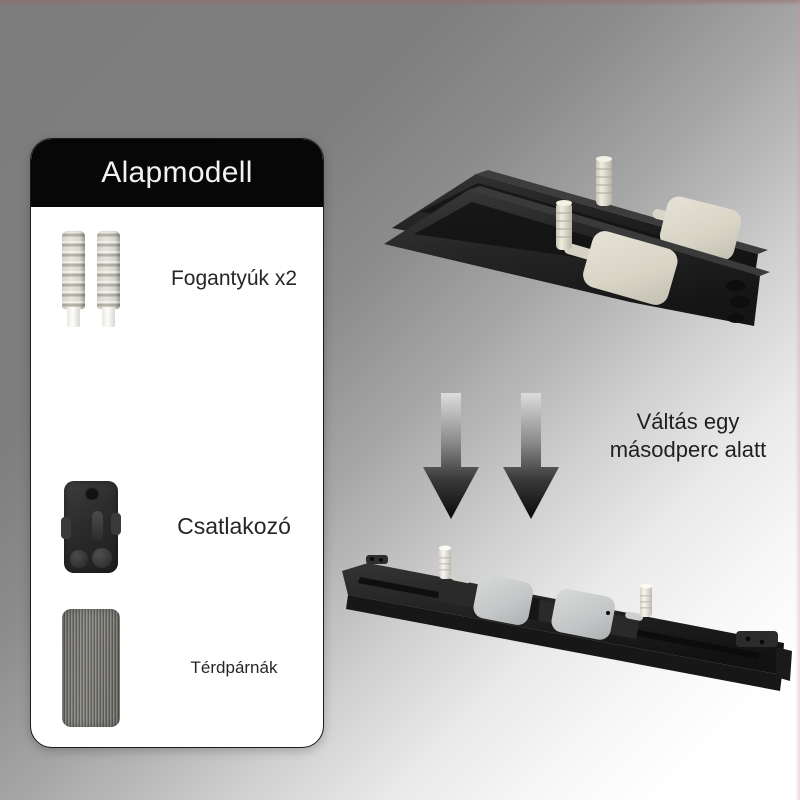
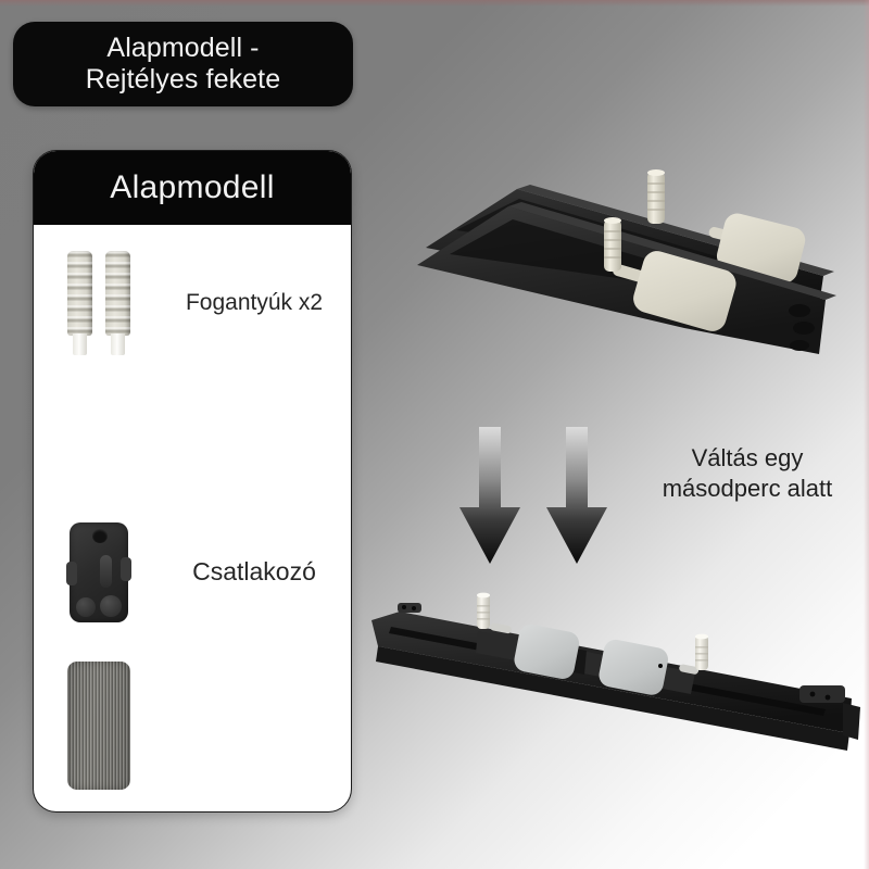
+ Alapmodell -
+ Rejtélyes fekete
  Alapmodell
  Fogantyúk x2
  Csatlakozó
- Térdpárnák
  Váltás egy
  másodperc alatt
